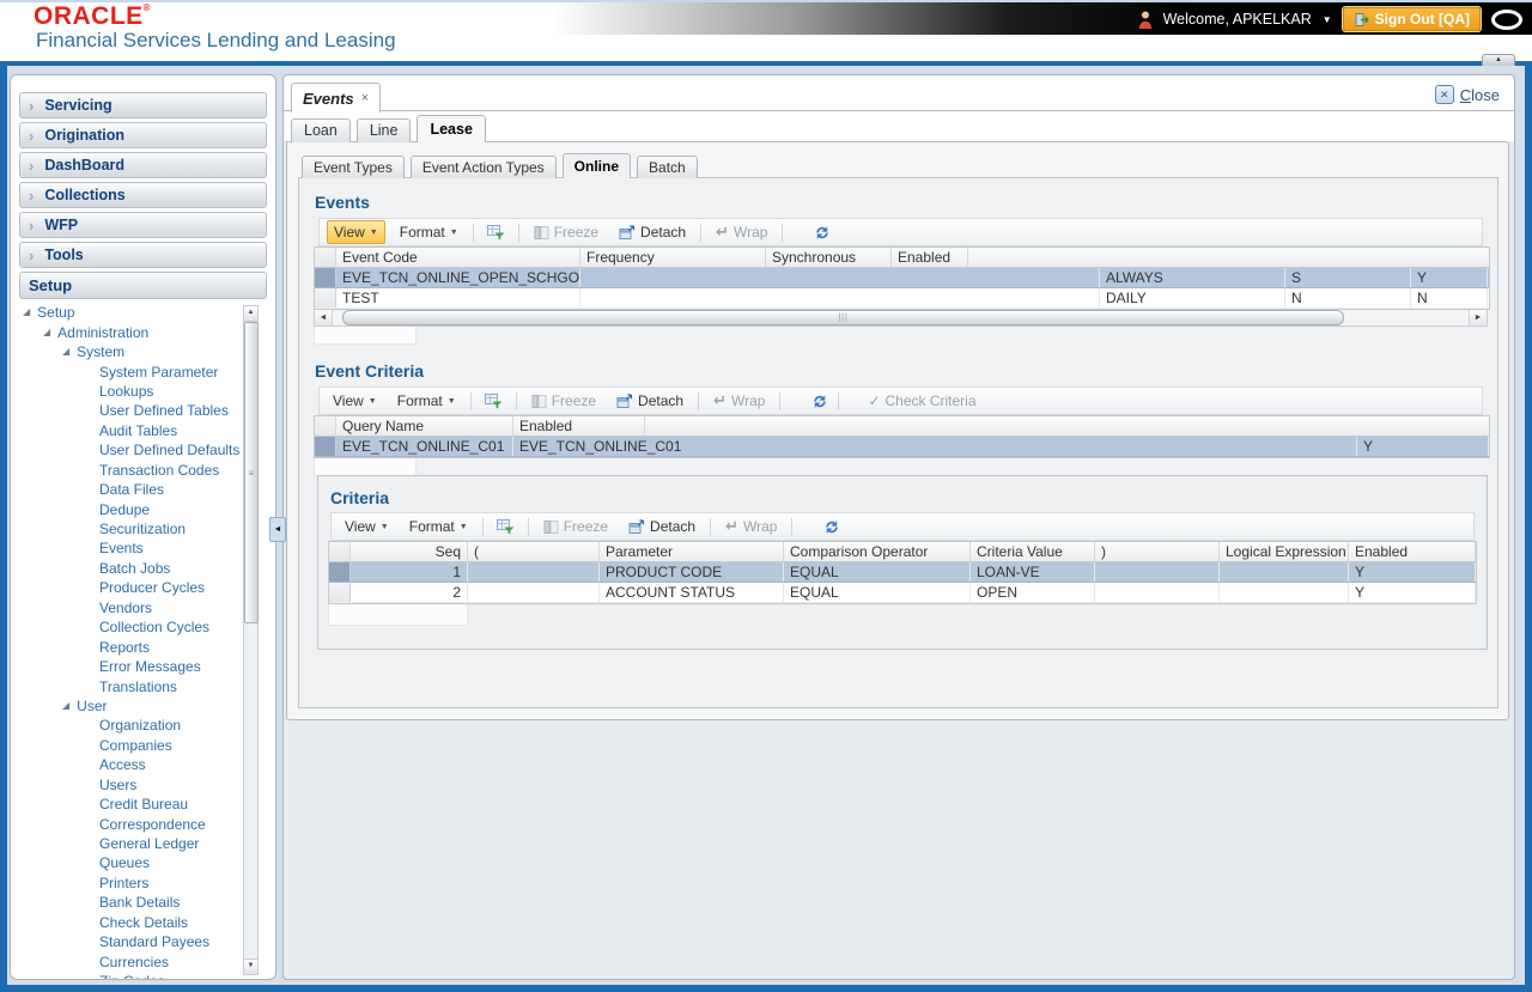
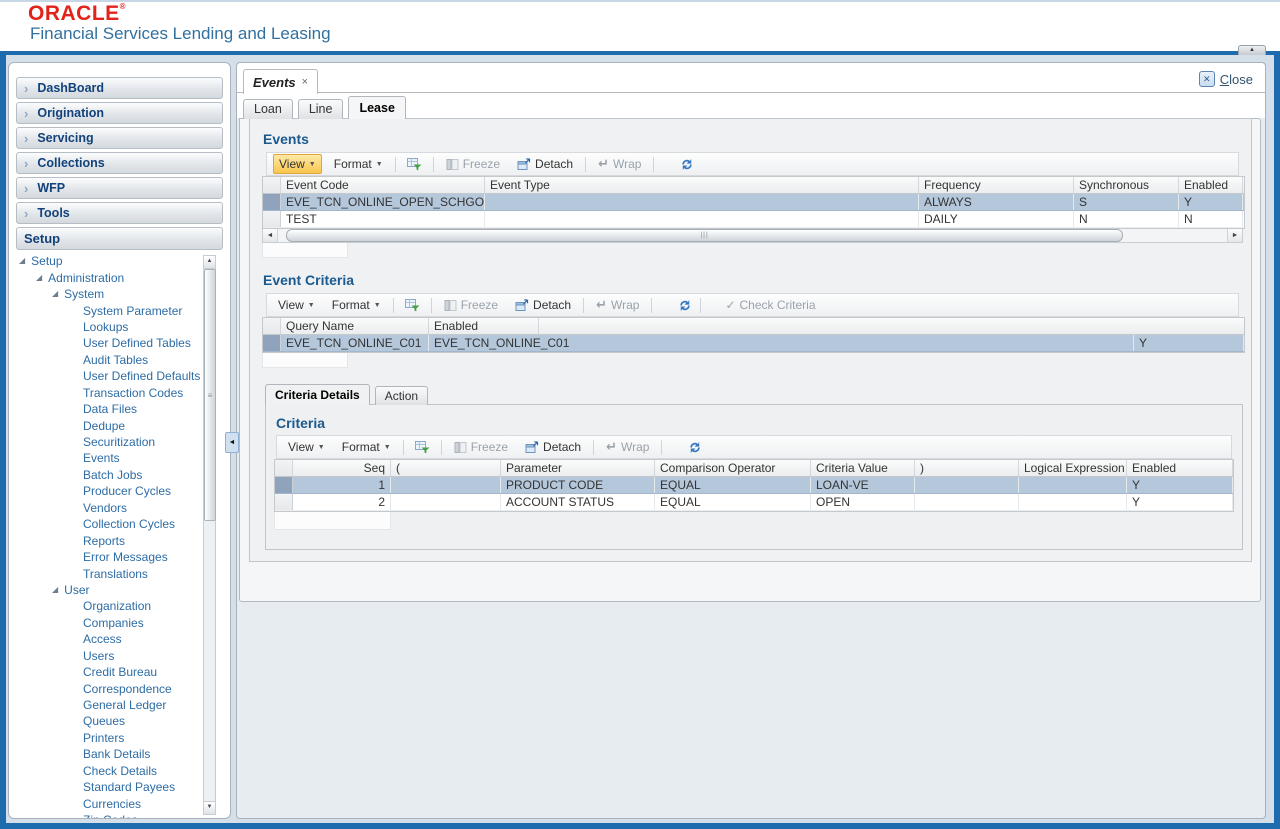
- Welcome, APKELKAR
- ▼
- Sign Out [QA]
  ORACLE®
  Financial Services Lending and Leasing
  ›
- Servicing
+ DashBoard
  ›
  Origination
  ›
- DashBoard
+ Servicing
  ›
  Collections
  ›
  WFP
  ›
  Tools
  Setup
  ◢
  Setup
  ◢
  Administration
  ◢
  System
  System Parameter
  Lookups
  User Defined Tables
  Audit Tables
  User Defined Defaults
  Transaction Codes
  Data Files
  Dedupe
  Securitization
  Events
  Batch Jobs
  Producer Cycles
  Vendors
  Collection Cycles
  Reports
  Error Messages
  Translations
  ◢
  User
  Organization
  Companies
  Access
  Users
  Credit Bureau
  Correspondence
  General Ledger
  Queues
  Printers
  Bank Details
  Check Details
  Standard Payees
  Currencies
  ≡
  Events
  ×
  ✕
  Close
  Loan
  Line
  Lease
- Event Types
- Event Action Types
- Online
- Batch
  Events
  View
  Format
  Freeze
  Detach
  ↵
  Wrap
  Event Code
+ Event Type
  Frequency
  Synchronous
  Enabled
  EVE_TCN_ONLINE_OPEN_SCHGO
  ALWAYS
  S
  Y
  TEST
  DAILY
  N
  N
  Event Criteria
  View
  Format
  Freeze
  Detach
  ↵
  Wrap
  ✓
  Check Criteria
  Query Name
  Enabled
  EVE_TCN_ONLINE_C01
  EVE_TCN_ONLINE_C01
  Y
+ Criteria Details
+ Action
  Criteria
  View
  Format
  Freeze
  Detach
  ↵
  Wrap
  Seq
  (
  Parameter
  Comparison Operator
  Criteria Value
  )
  Logical Expression
  Enabled
  1
  PRODUCT CODE
  EQUAL
  LOAN-VE
  Y
  2
  ACCOUNT STATUS
  EQUAL
  OPEN
  Y
